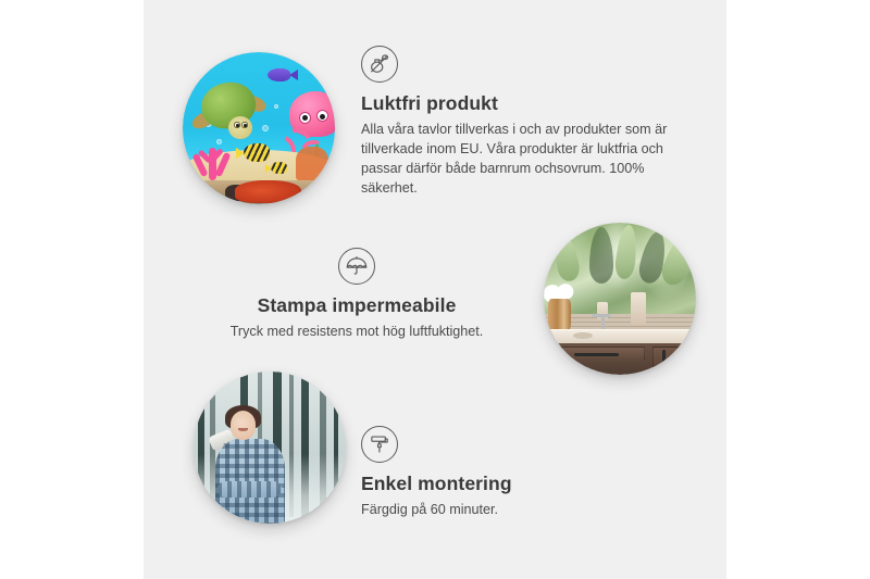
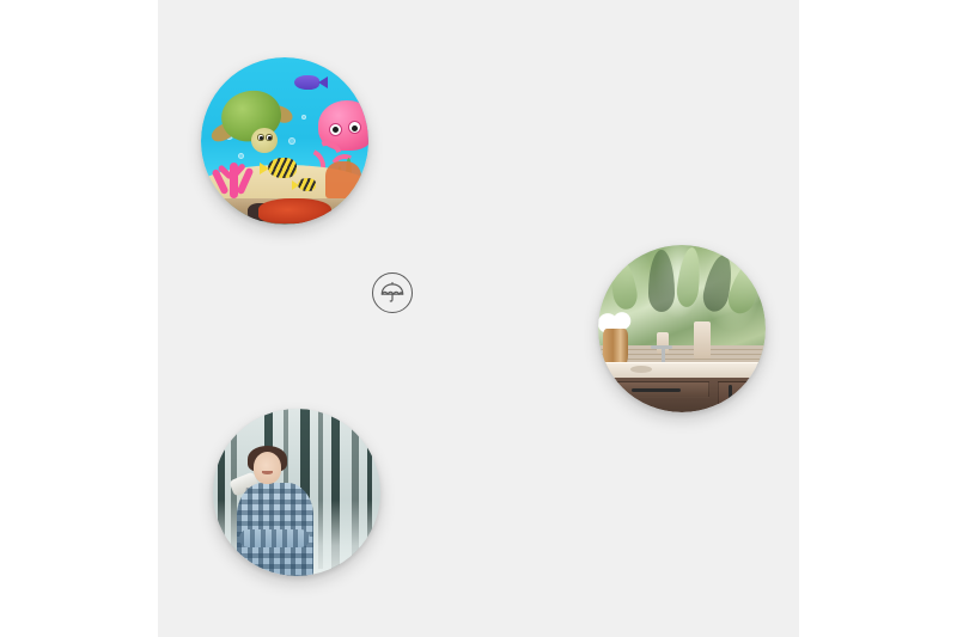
- Luktfri produkt
- Alla våra tavlor tillverkas i och av produkter som är tillverkade inom EU. Våra produkter är luktfria och passar därför både barnrum ochsovrum. 100% säkerhet.
- Stampa impermeabile
- Tryck med resistens mot hög luftfuktighet.
- Enkel montering
- Färgdig på 60 minuter.
